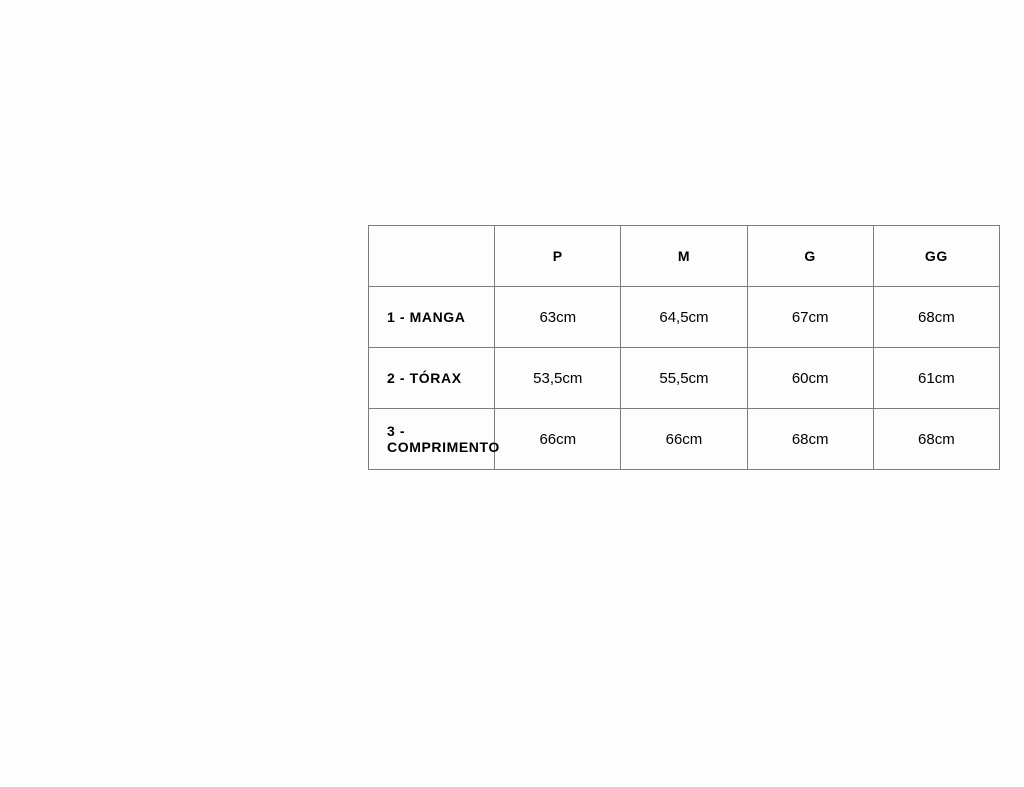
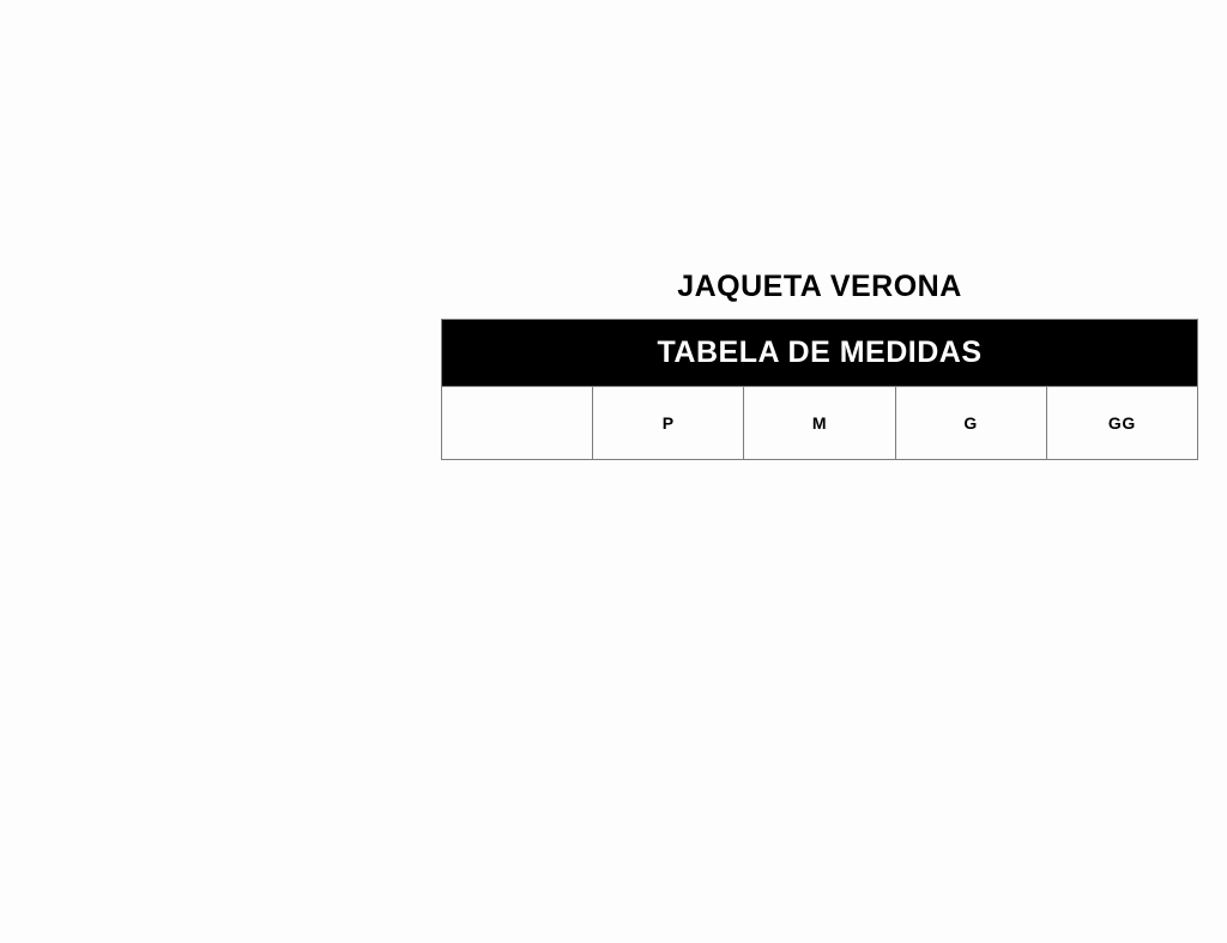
+ JAQUETA VERONA
+ TABELA DE MEDIDAS
  	P	M	G	GG
- 1 - MANGA	63cm	64,5cm	67cm	68cm
- 2 - TÓRAX	53,5cm	55,5cm	60cm	61cm
- 3 - COMPRIMENTO	66cm	66cm	68cm	68cm
